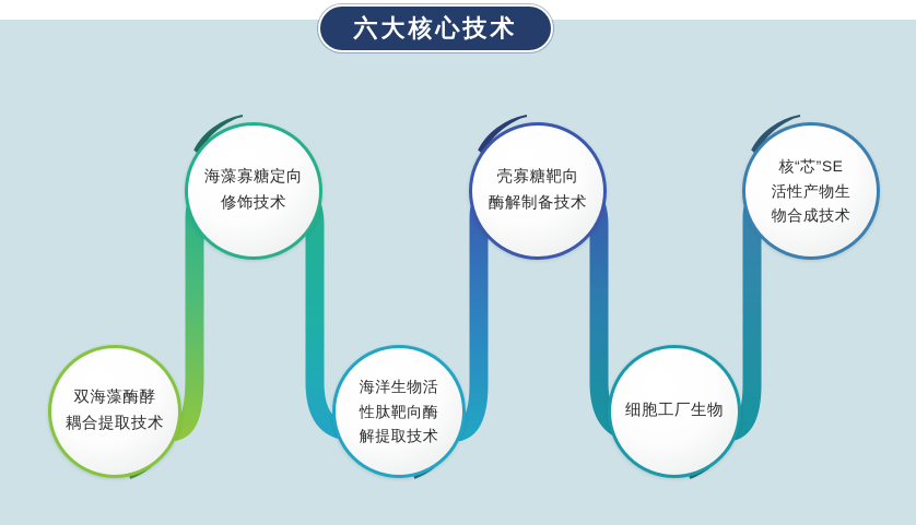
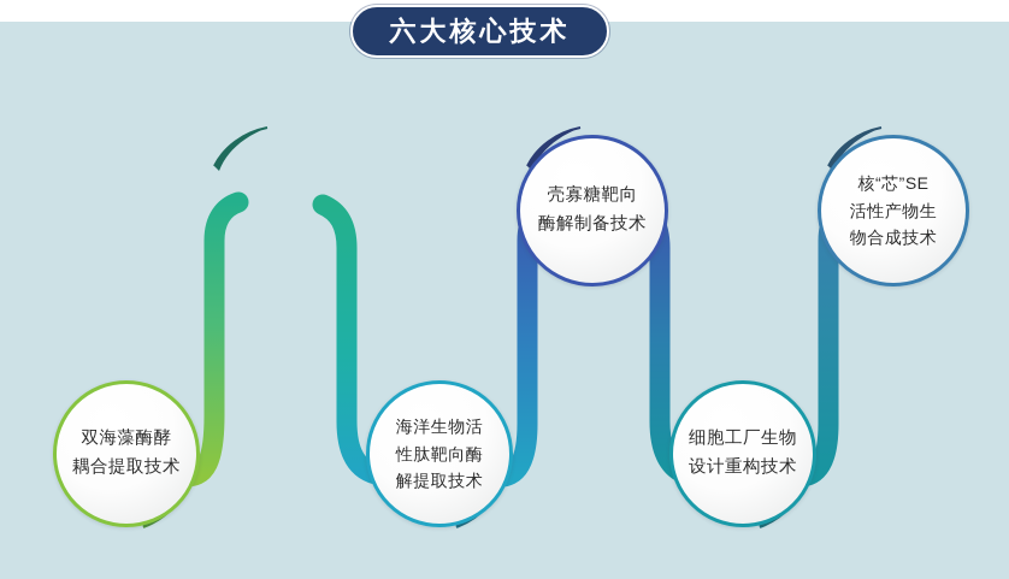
  双海藻酶酵
  耦合提取技术
- 海藻寡糖定向
- 修饰技术
  海洋生物活
  性肽靶向酶
  解提取技术
  壳寡糖靶向
  酶解制备技术
  细胞工厂生物
+ 设计重构技术
  核“芯”SE
  活性产物生
  物合成技术
  六大核心技术
